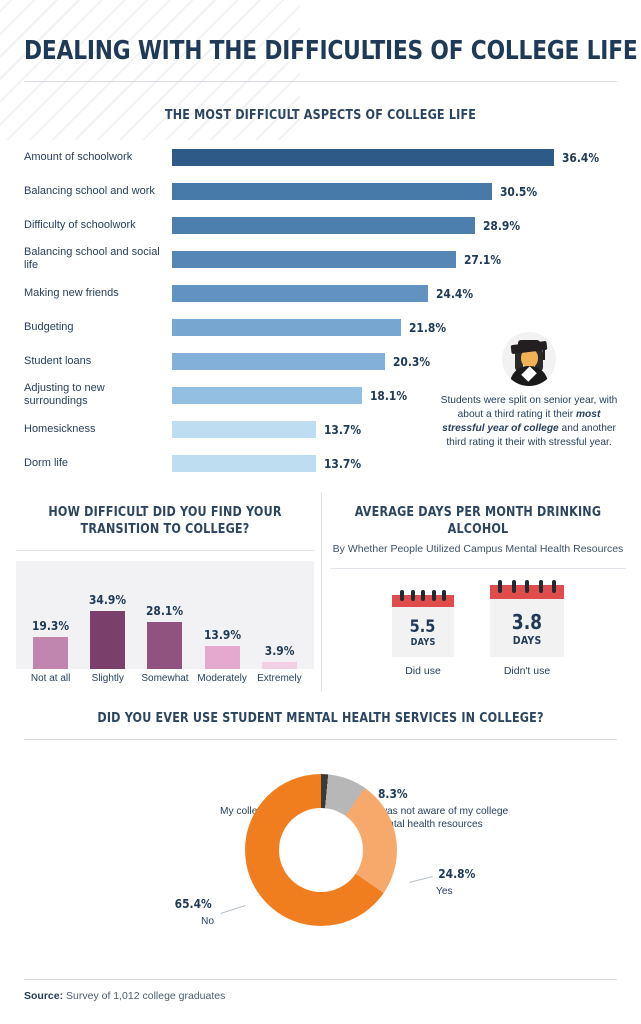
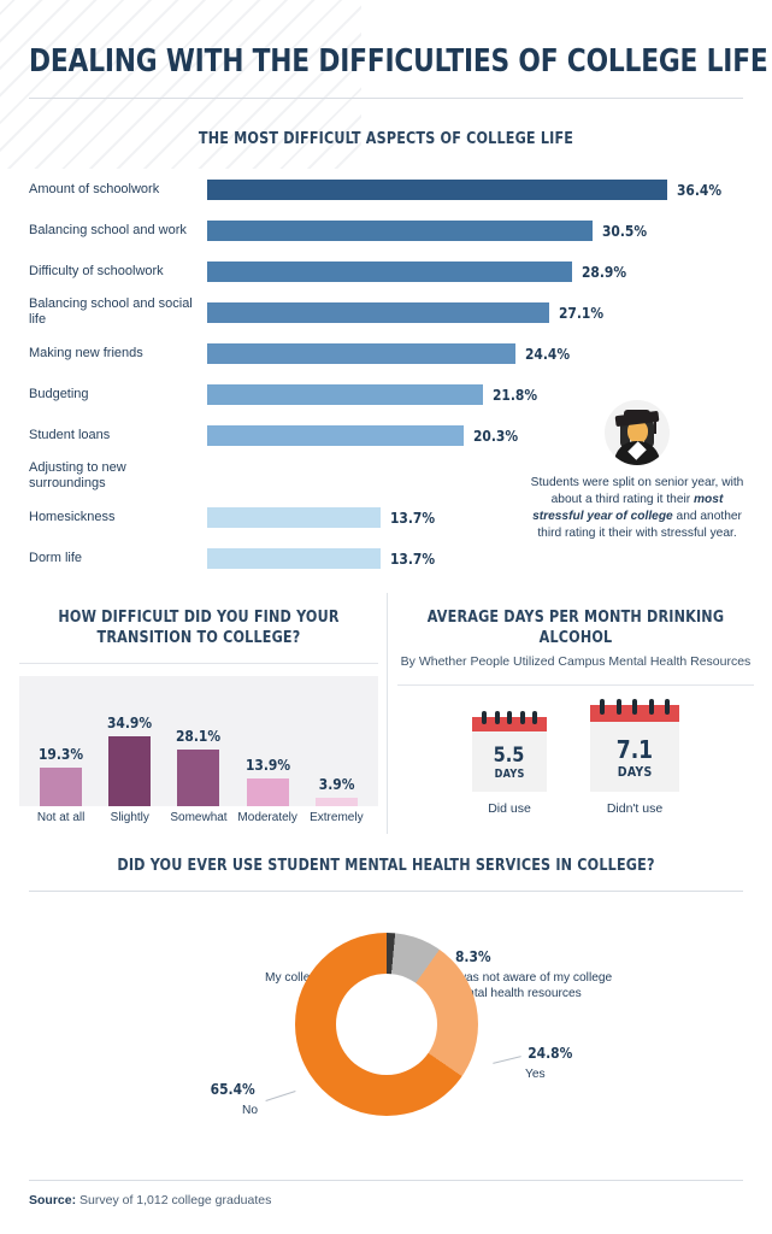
  DEALING WITH THE DIFFICULTIES OF COLLEGE LIFE
  THE MOST DIFFICULT ASPECTS OF COLLEGE LIFE
  Amount of schoolwork
  36.4%
  Balancing school and work
  30.5%
  Difficulty of schoolwork
  28.9%
  Balancing school and social life
  27.1%
  Making new friends
  24.4%
  Budgeting
  21.8%
  Student loans
  20.3%
  Adjusting to new surroundings
- 18.1%
  Homesickness
  13.7%
  Dorm life
  13.7%
  Students were split on senior year, with about a third rating it their most stressful year of college and another third rating it their with stressful year.
  HOW DIFFICULT DID YOU FIND YOUR TRANSITION TO COLLEGE?
  19.3%
  34.9%
  28.1%
  13.9%
  3.9%
  Not at all
  Slightly
  Somewhat
  Moderately
  Extremely
  AVERAGE DAYS PER MONTH DRINKING ALCOHOL
  By Whether People Utilized Campus Mental Health Resources
  5.5
  DAYS
  Did use
- 3.8
+ 7.1
  DAYS
  Didn't use
  DID YOU EVER USE STUDENT MENTAL HEALTH SERVICES IN COLLEGE?
  8.3%
  as not aware of my college tal health resources
  24.8%
  Yes
  65.4%
  No
  Source: Survey of 1,012 college graduates
